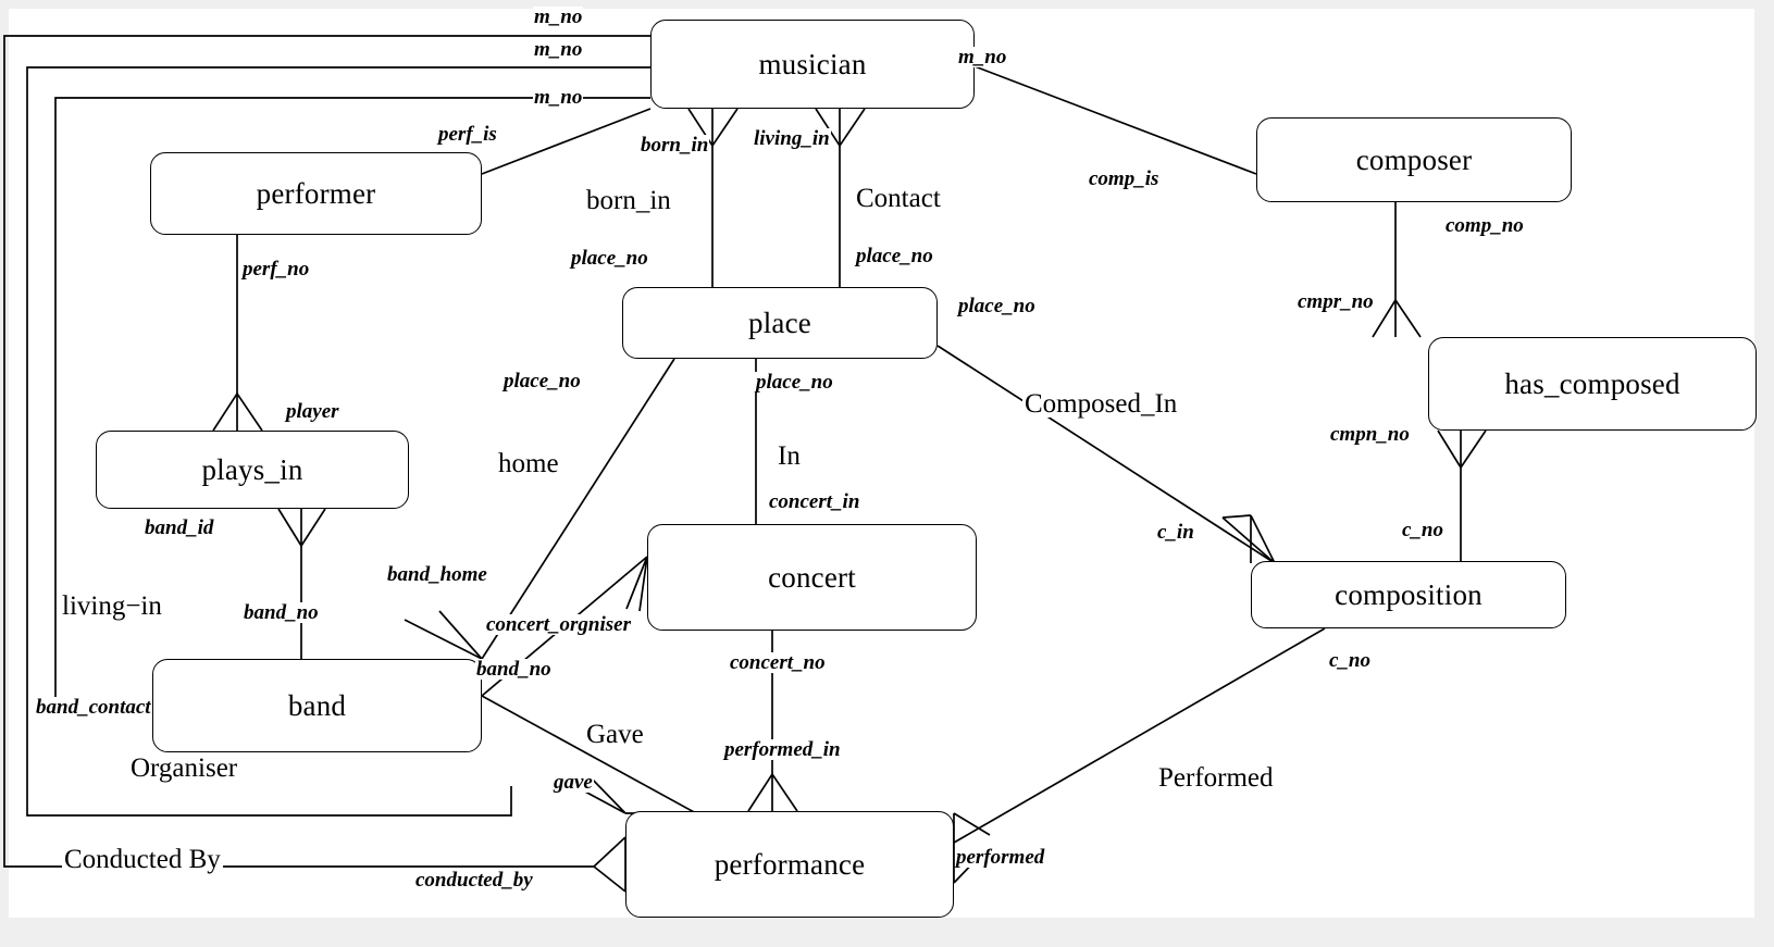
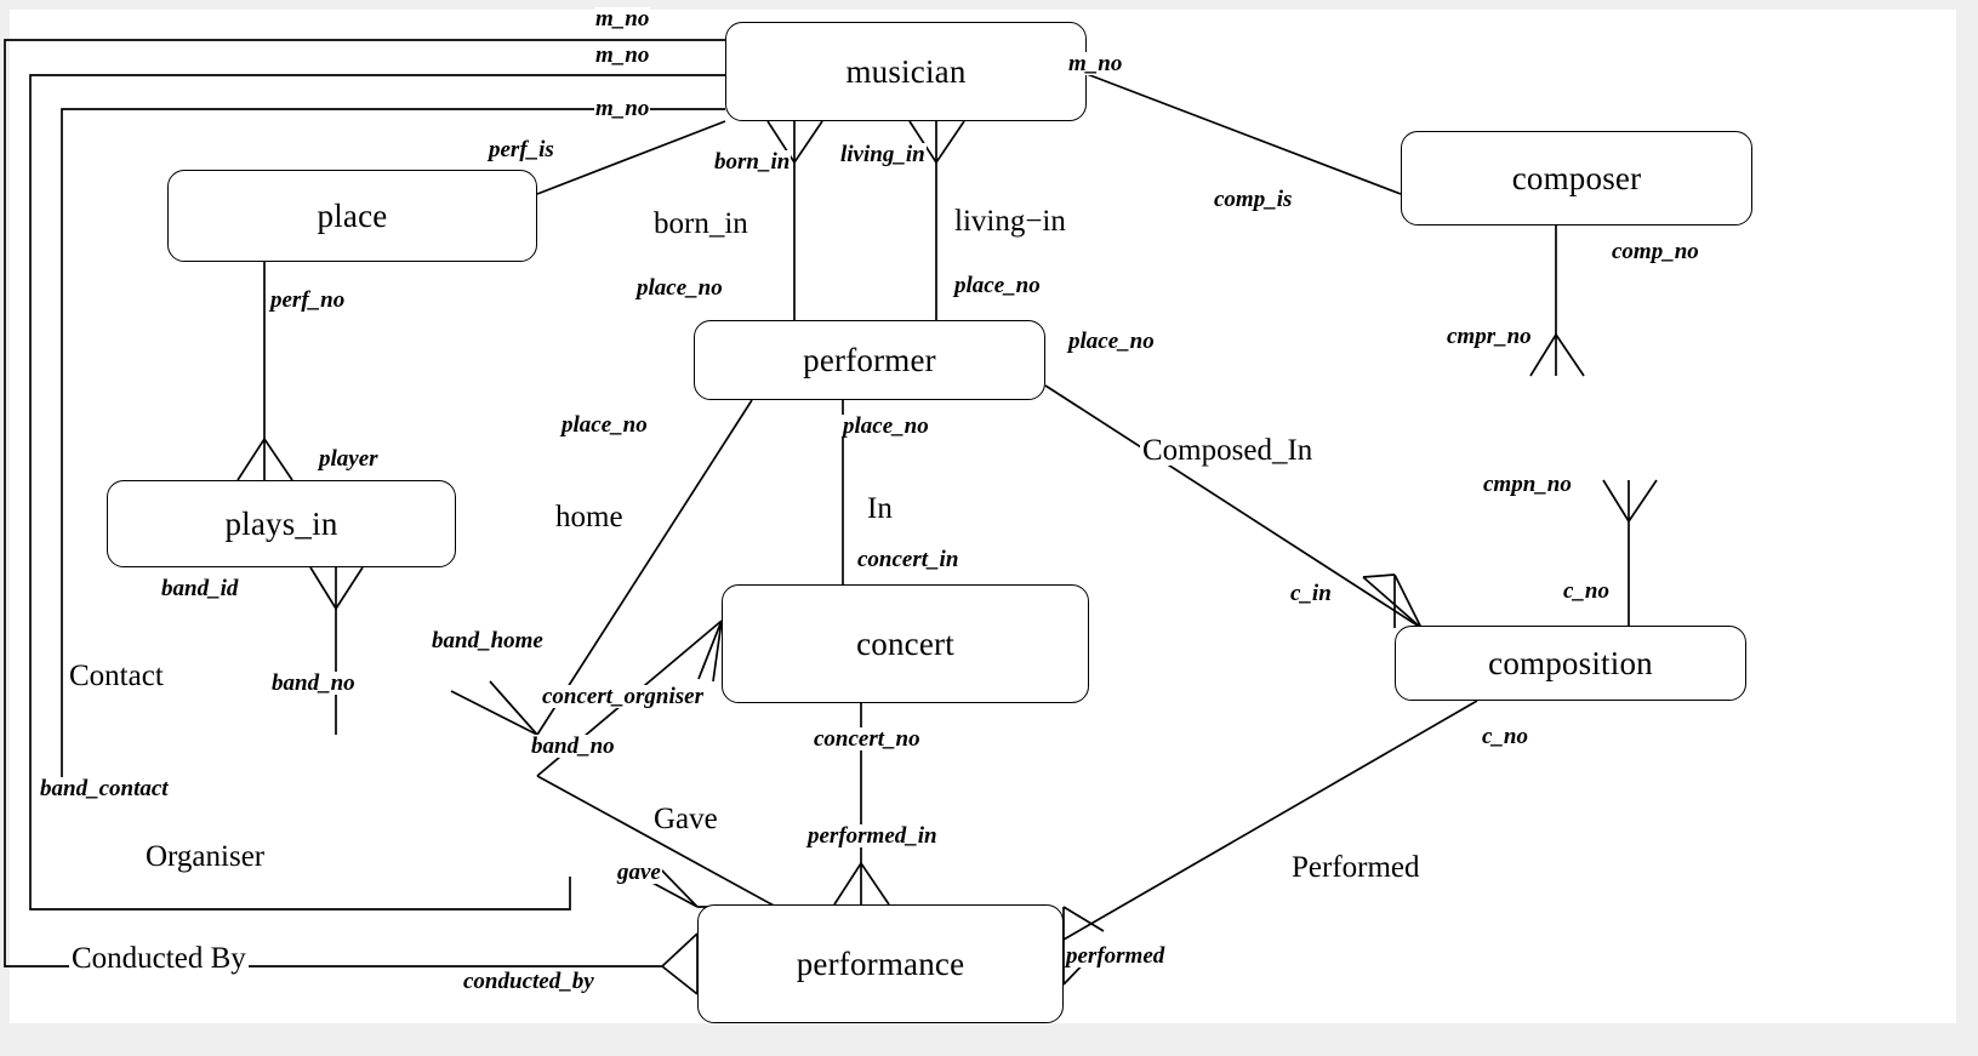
  musician
- performer
+ place
  composer
- place
+ performer
- has_composed
  plays_in
  concert
  composition
- band
  performance
  m_no
  m_no
  m_no
  m_no
  perf_is
  born_in
  living_in
  comp_is
  comp_no
  perf_no
  place_no
  place_no
  place_no
  cmpr_no
  place_no
  place_no
  player
  cmpn_no
  concert_in
  band_id
  c_in
  c_no
  band_home
  band_no
  concert_orgniser
  band_no
  concert_no
  c_no
  band_contact
  performed_in
  gave
  conducted_by
  performed
  born_in
- Contact
+ living−in
  Composed_In
  home
  In
- living−in
+ Contact
  Gave
  Organiser
  Performed
  Conducted By
